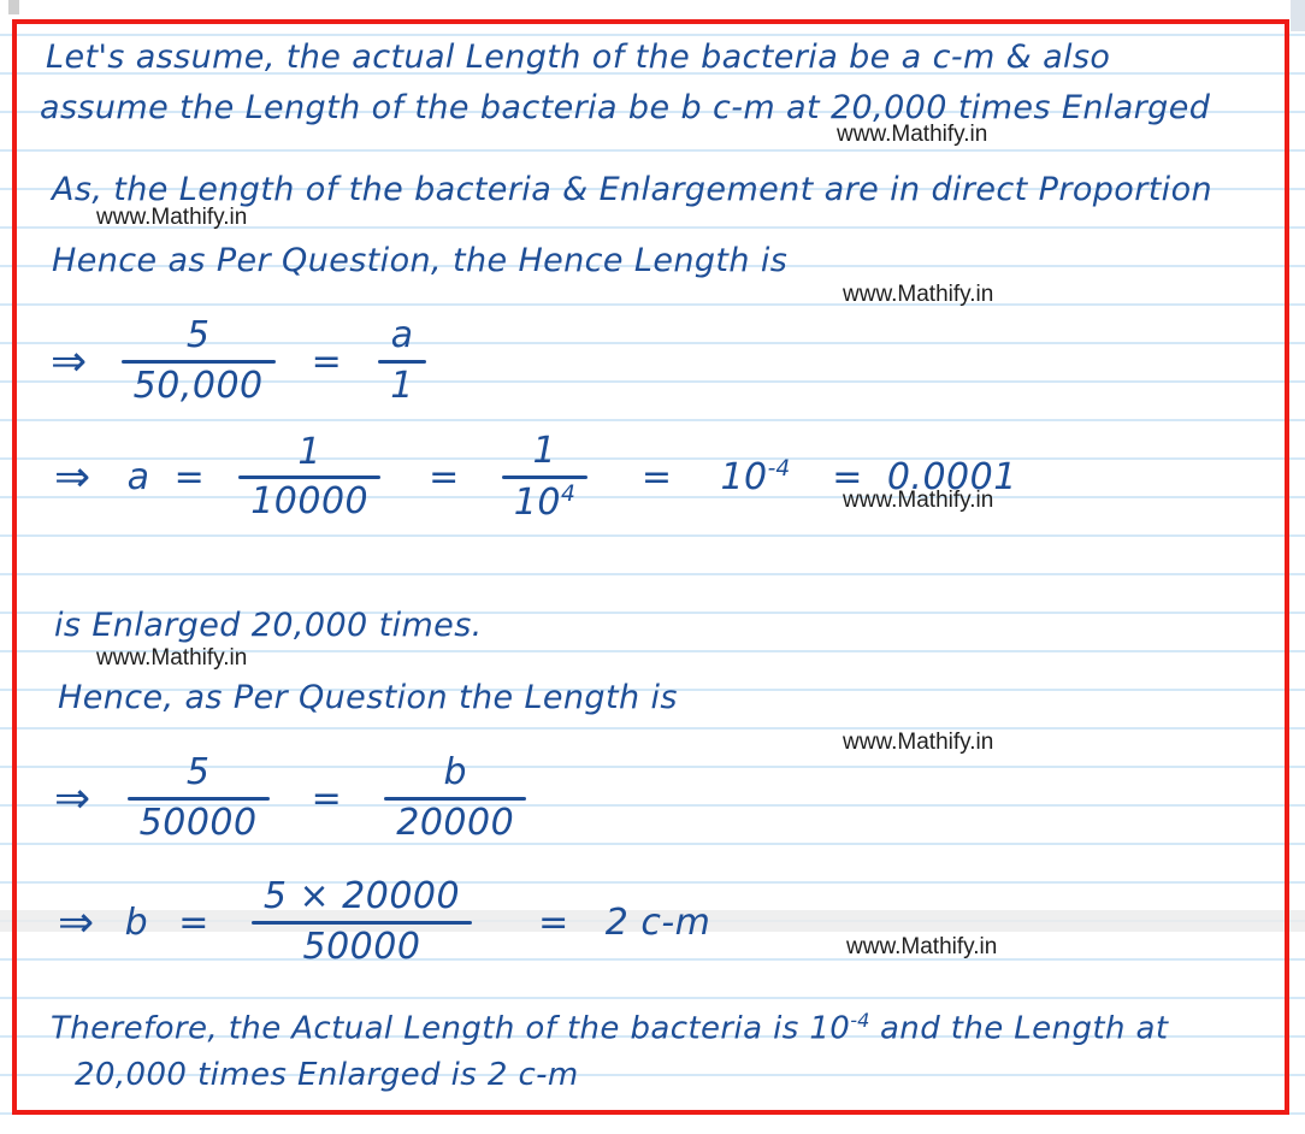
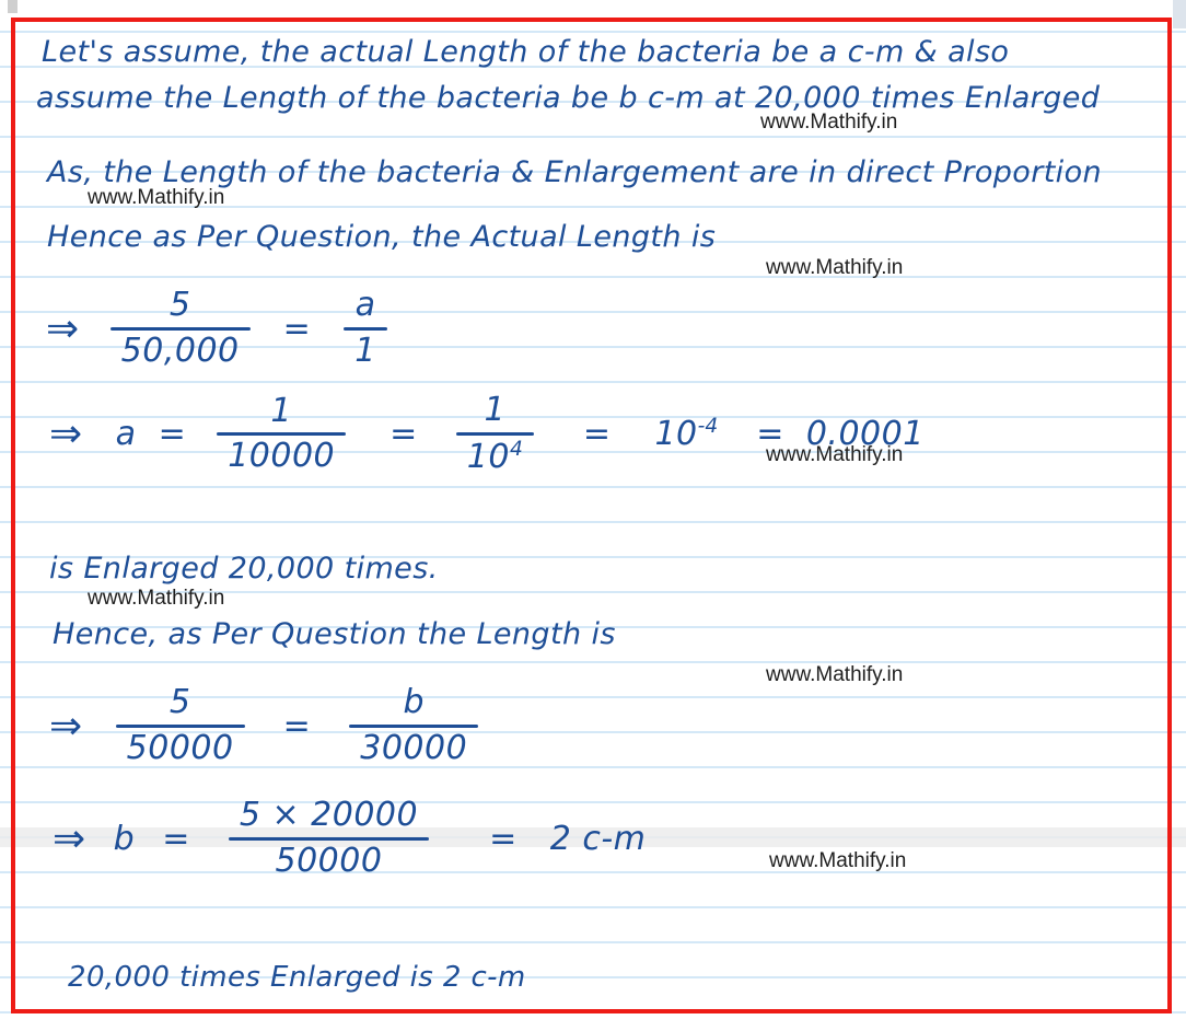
  Let's assume, the actual Length of the bacteria be a c-m & also
  assume the Length of the bacteria be b c-m at 20,000 times Enlarged
  www.Mathify.in
  As, the Length of the bacteria & Enlargement are in direct Proportion
  www.Mathify.in
- Hence as Per Question, the Hence Length is
+ Hence as Per Question, the Actual Length is
  www.Mathify.in
  ⇒
  5
  50,000
  =
  a
  1
  ⇒
  a
  =
  1
  10000
  =
  1
  104
  =
  10-4
  =
  0.0001
  www.Mathify.in
  is Enlarged 20,000 times.
  www.Mathify.in
  Hence, as Per Question the Length is
  www.Mathify.in
  ⇒
  5
  50000
  =
  b
- 20000
+ 30000
  ⇒
  b
  =
  5 × 20000
  50000
  =
  2 c-m
  www.Mathify.in
- Therefore, the Actual Length of the bacteria is 10-4 and the Length at
  20,000 times Enlarged is 2 c-m
